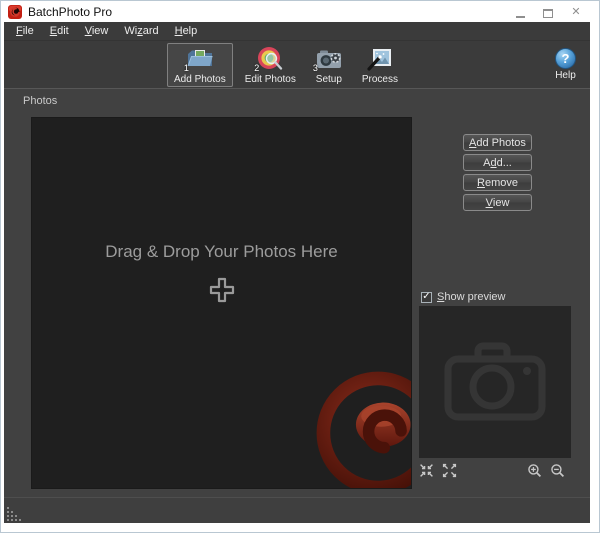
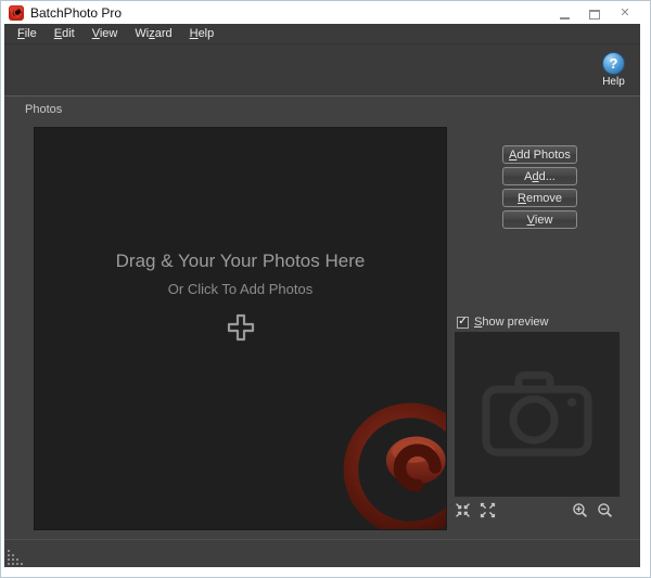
  BatchPhoto Pro
  ✕
  File
  Edit
  View
  Wizard
  Help
- 1
- Add Photos
- 2
- Edit Photos
- 3
- Setup
- Process
  ?
  Help
  Photos
- Drag & Drop Your Photos Here
+ Drag & Your Your Photos Here
+ Or Click To Add Photos
  A
  dd Photos
  A
  d
  d...
  R
  emove
  V
  iew
  ✓
  Show preview
